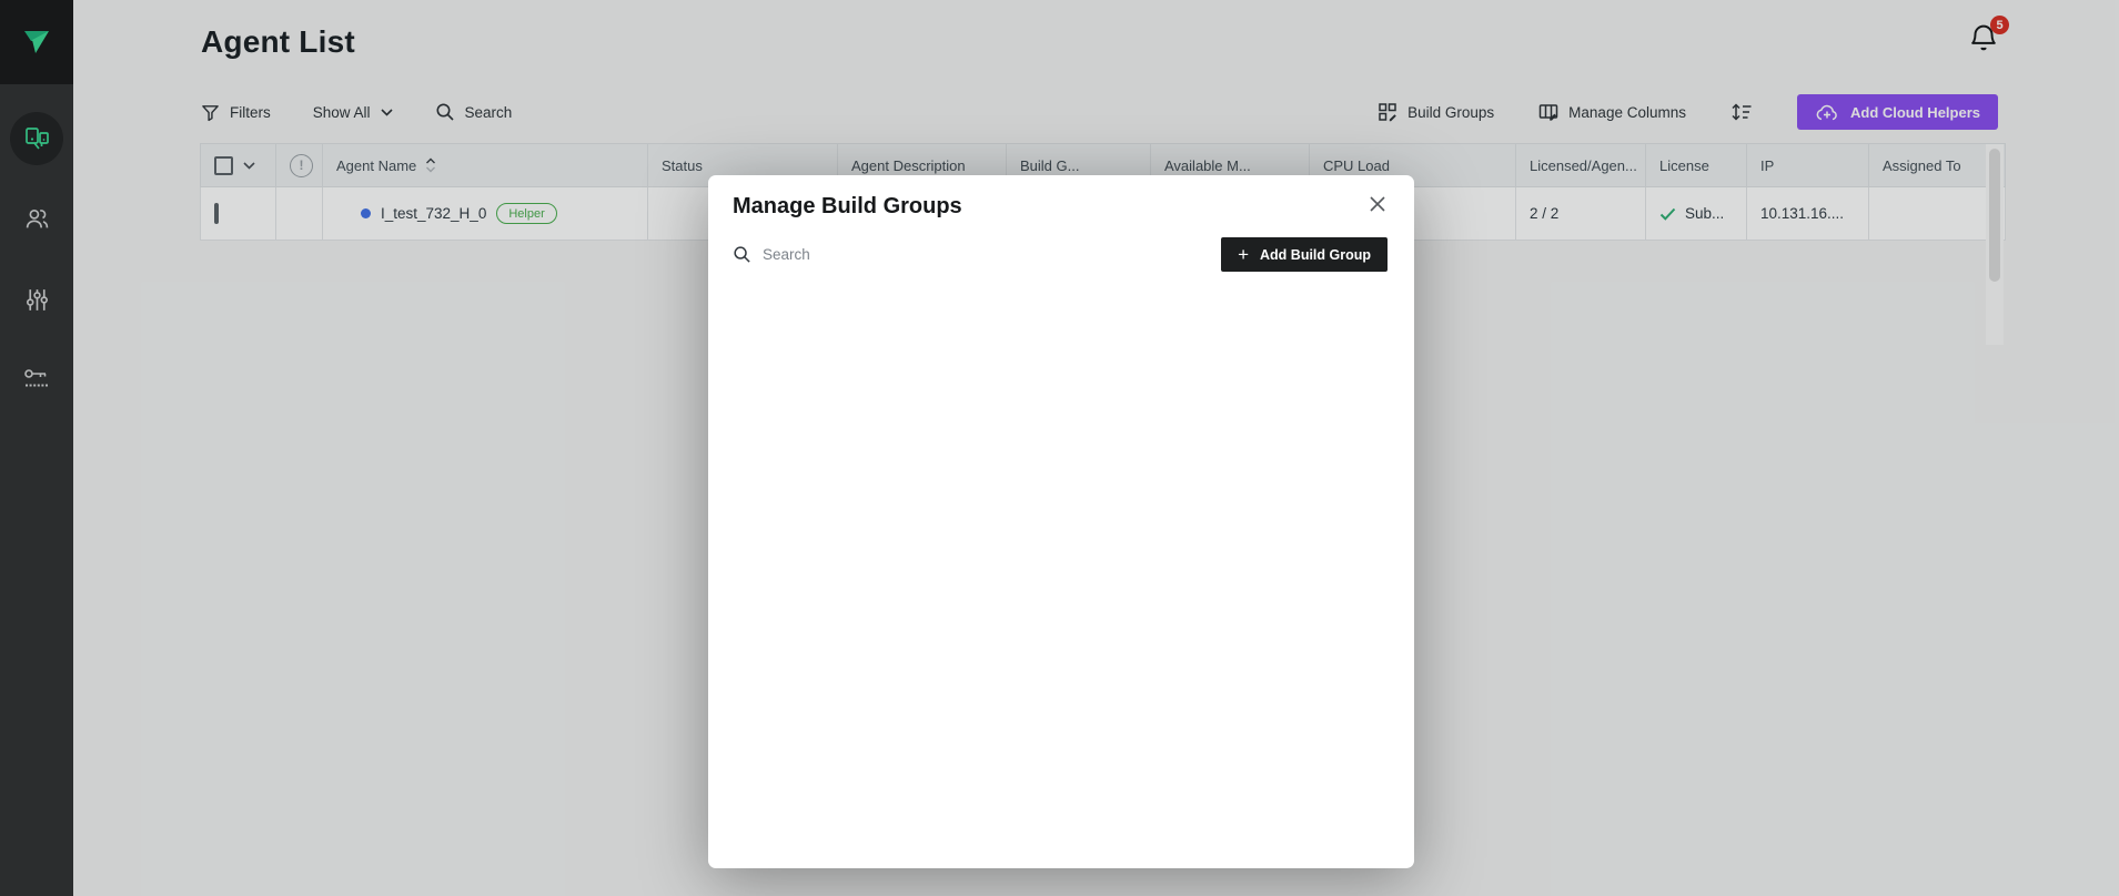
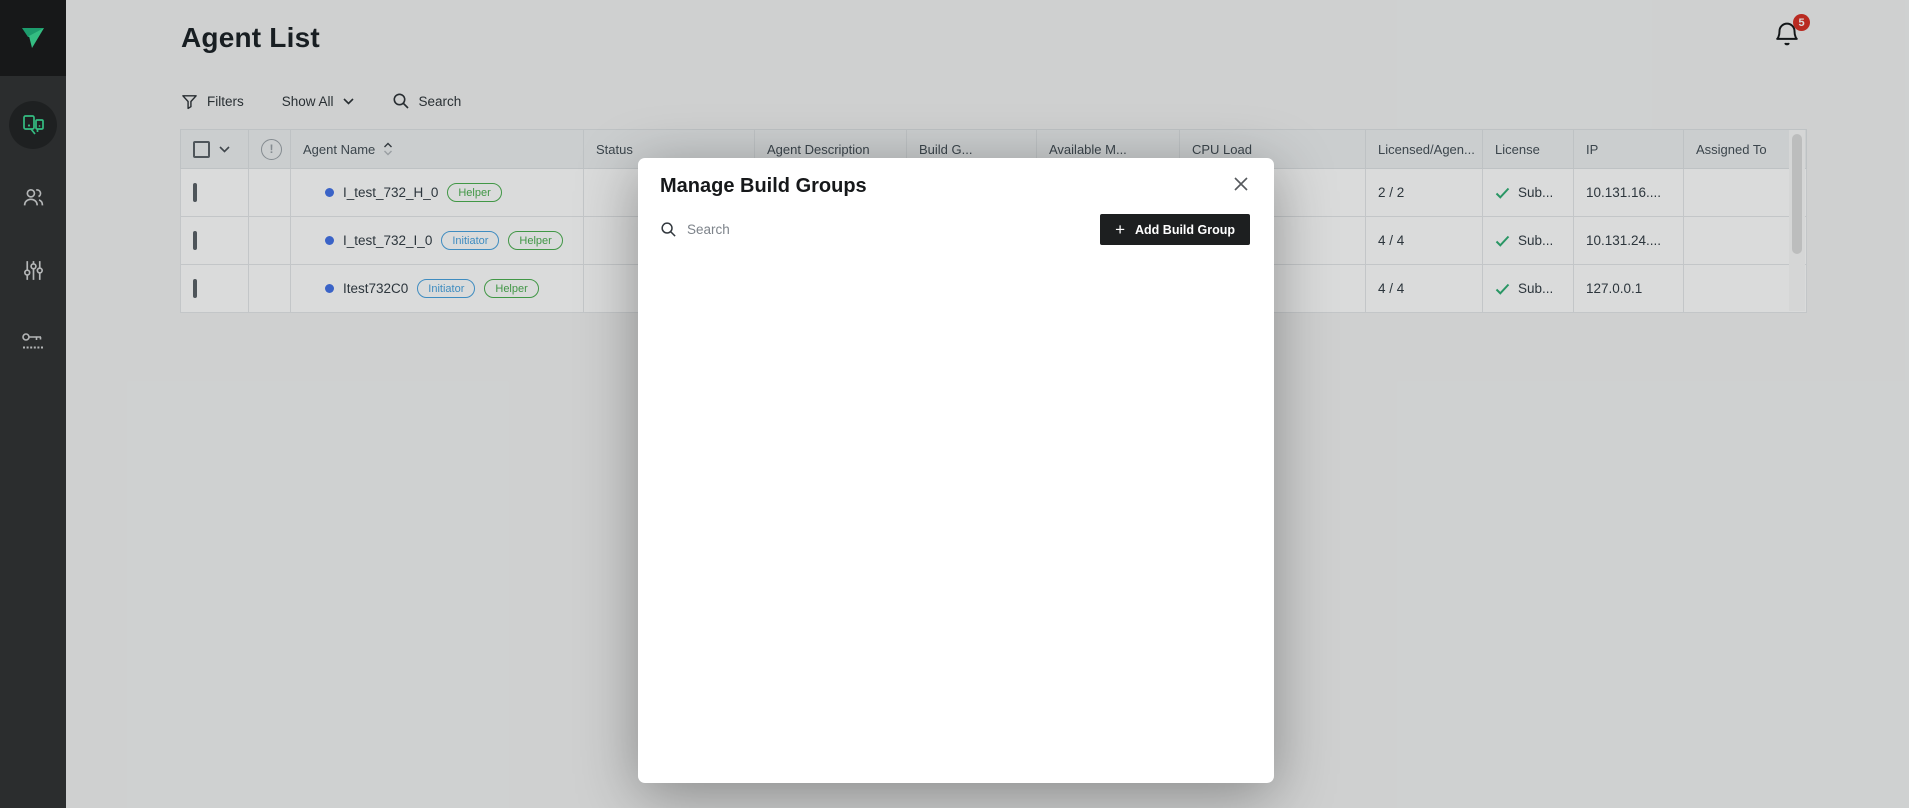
  Agent List
  5
  Filters
  Show All
  Search
- Build Groups
- Manage Columns
- Add Cloud Helpers
  	!	Agent Name	Status	Agent Description	Build G...	Available M...	CPU Load	Licensed/Agen...	License	IP	Assigned To
  		I_test_732_H_0 Helper						2 / 2	Sub...	10.131.16....
+ 		I_test_732_I_0 Initiator Helper						4 / 4	Sub...	10.131.24....
+ 		Itest732C0 Initiator Helper						4 / 4	Sub...	127.0.0.1
  Manage Build Groups
  Search
  +
  Add Build Group
